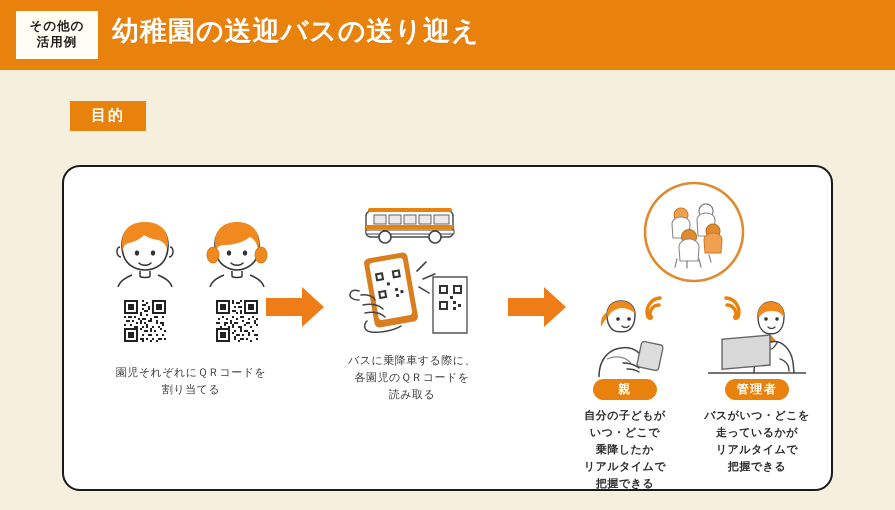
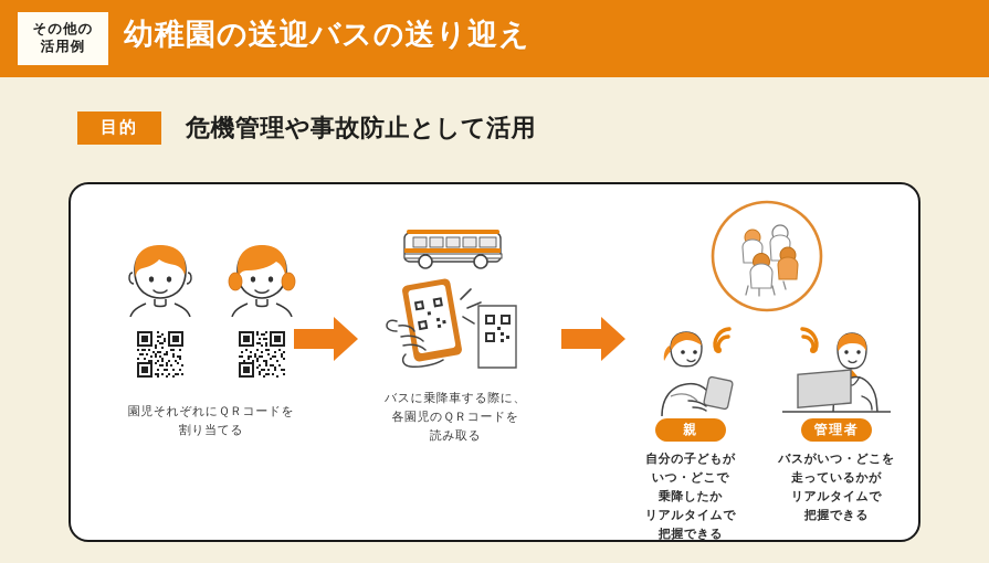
  その他の
  活用例
  幼稚園の送迎バスの送り迎え
  目的
+ 危機管理や事故防止として活用
  園児それぞれにＱＲコードを
  割り当てる
  バスに乗降車する際に、
  各園児のＱＲコードを
  読み取る
  親
  自分の子どもが
  いつ・どこで
  乗降したか
  リアルタイムで
  把握できる
  管理者
  バスがいつ・どこを
  走っているかが
  リアルタイムで
  把握できる
